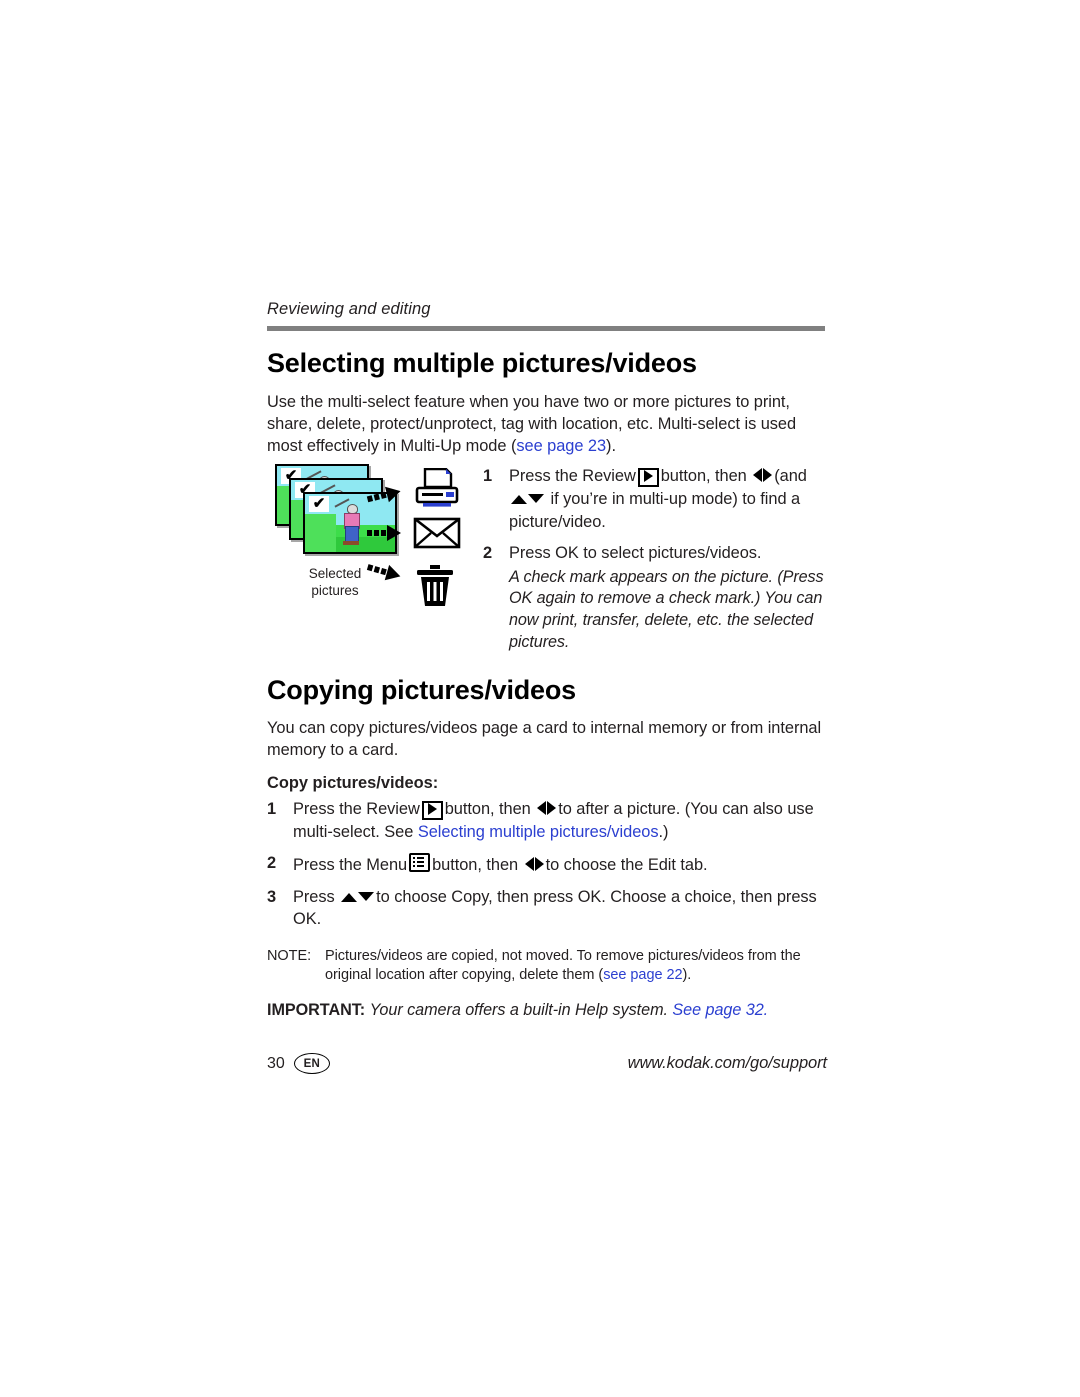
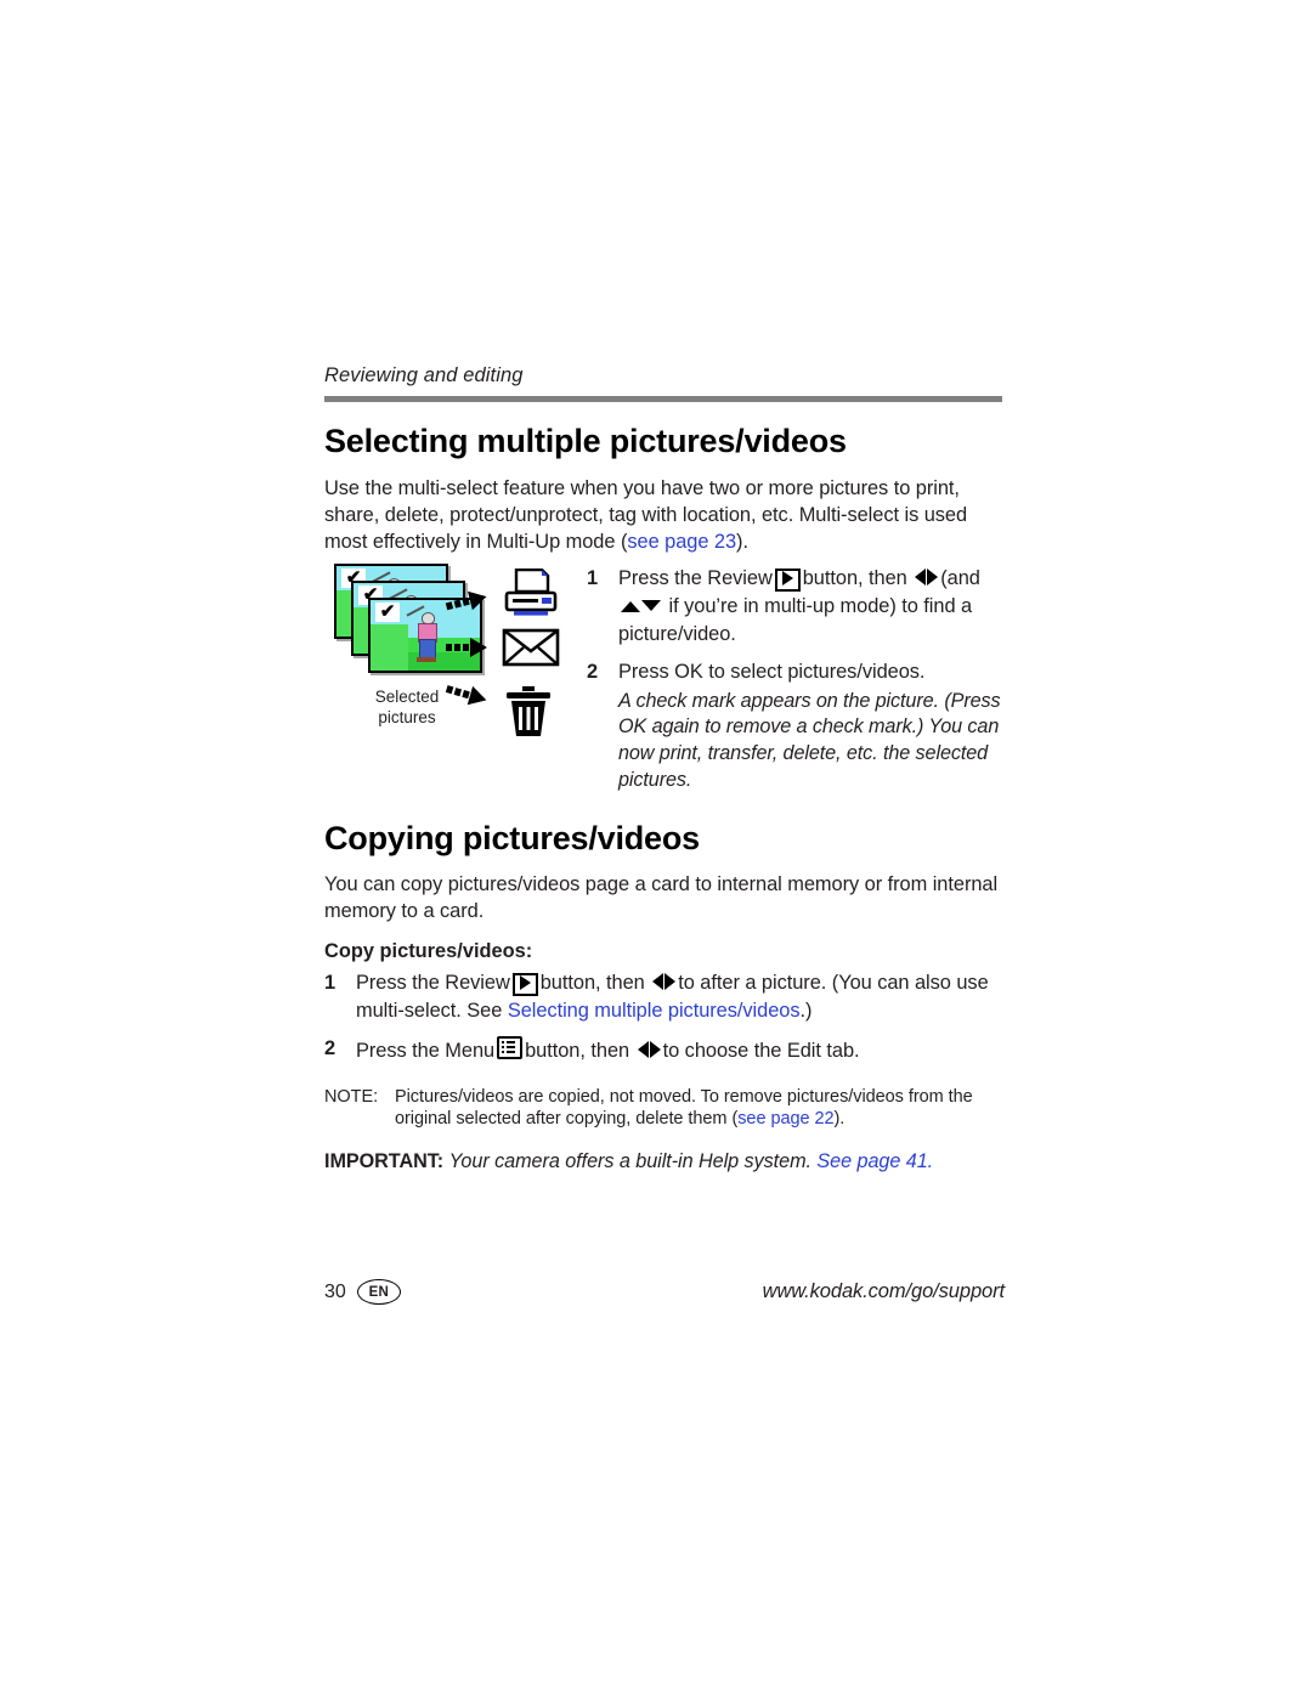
  Reviewing and editing
  Selecting multiple pictures/videos
  Use the multi-select feature when you have two or more pictures to print, share, delete, protect/unprotect, tag with location, etc. Multi-select is used most effectively in Multi-Up mode (see page 23).
  ✔
  ✔
  ✔
  Selected
  pictures
  1
  Press the Review button, then (and if you’re in multi-up mode) to find a picture/video.
  2
  Press OK to select pictures/videos.
  A check mark appears on the picture. (Press OK again to remove a check mark.) You can now print, transfer, delete, etc. the selected pictures.
  Copying pictures/videos
  You can copy pictures/videos page a card to internal memory or from internal memory to a card.
  Copy pictures/videos:
  1
  Press the Review button, then to after a picture. (You can also use multi-select. See Selecting multiple pictures/videos.)
  2
  Press the Menu button, then to choose the Edit tab.
- 3
- Press to choose Copy, then press OK. Choose a choice, then press OK.
  NOTE:
- Pictures/videos are copied, not moved. To remove pictures/videos from the original location after copying, delete them (see page 22).
+ Pictures/videos are copied, not moved. To remove pictures/videos from the original selected after copying, delete them (see page 22).
- IMPORTANT: Your camera offers a built-in Help system. See page 32.
+ IMPORTANT: Your camera offers a built-in Help system. See page 41.
  30
  EN
  www.kodak.com/go/support
